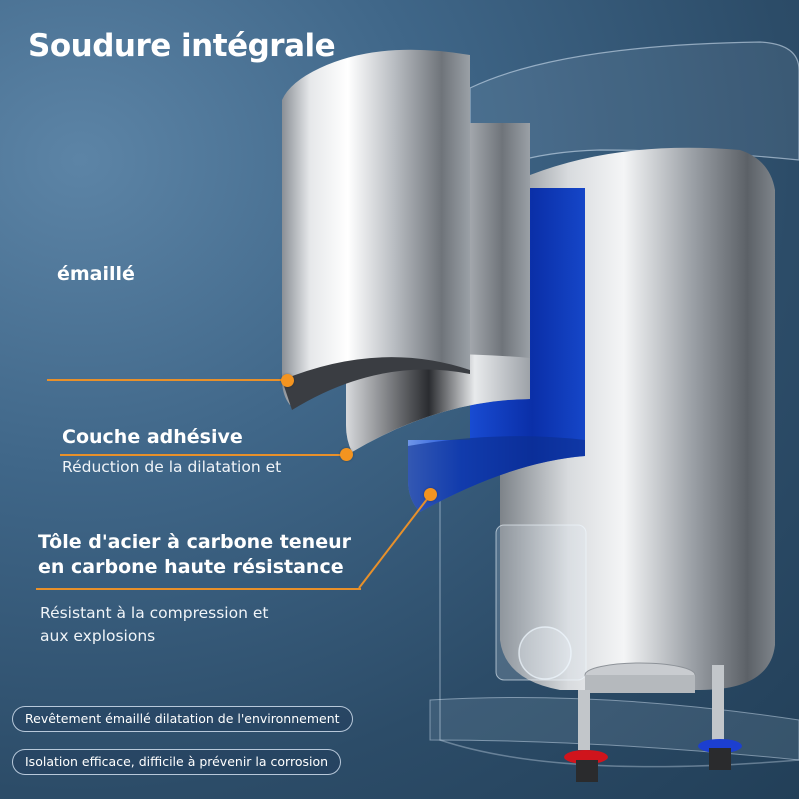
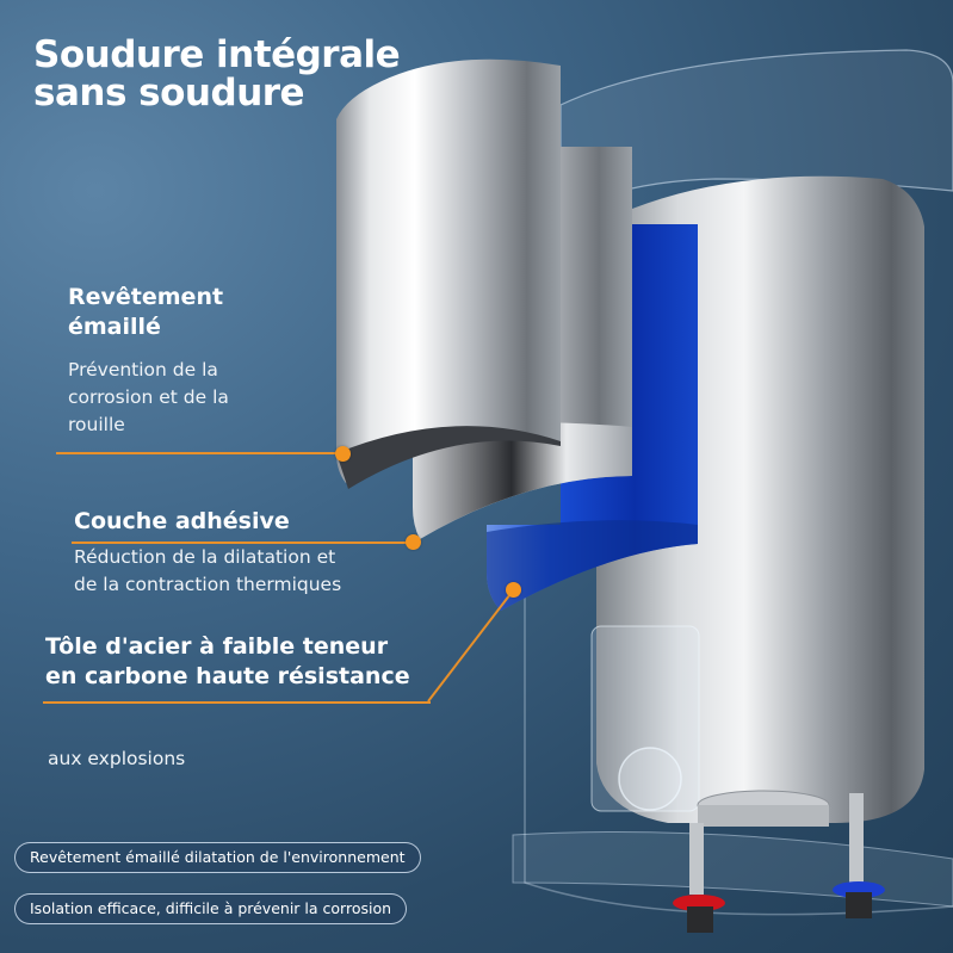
  Soudure intégrale
+ sans soudure
+ Revêtement
  émaillé
+ Prévention de la
+ corrosion et de la
+ rouille
  Couche adhésive
  Réduction de la dilatation et
+ de la contraction thermiques
- Tôle d'acier à carbone teneur
+ Tôle d'acier à faible teneur
  en carbone haute résistance
- Résistant à la compression et
  aux explosions
  Revêtement émaillé dilatation de l'environnement
  Isolation efficace, difficile à prévenir la corrosion
